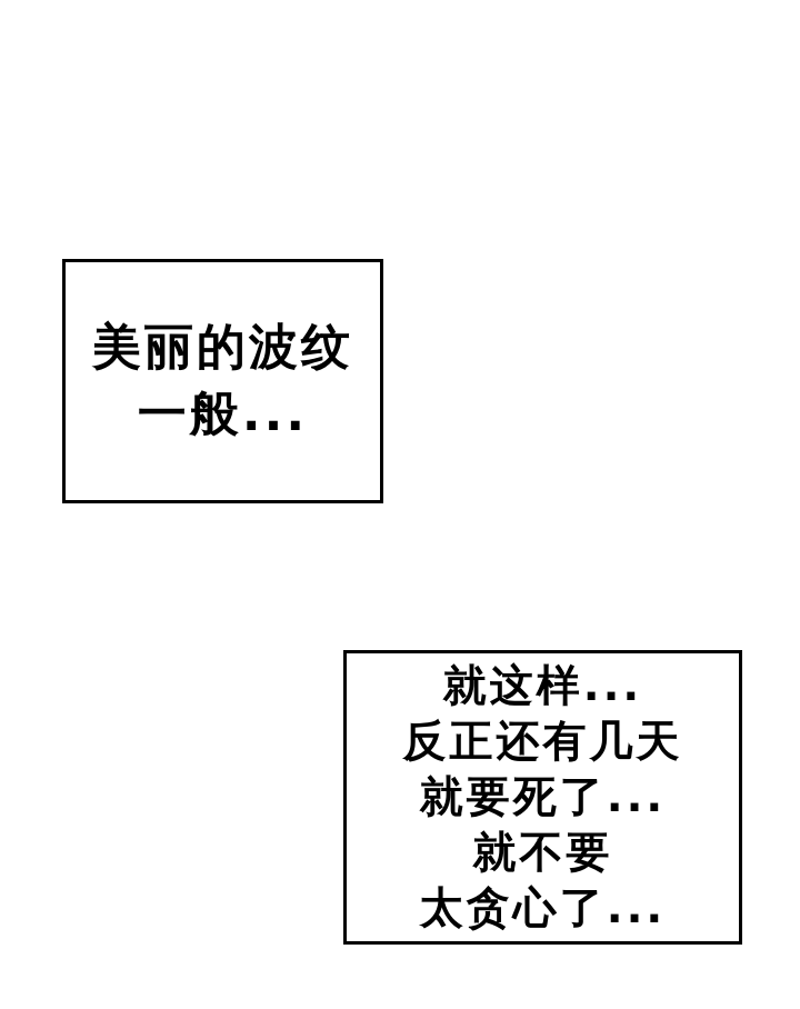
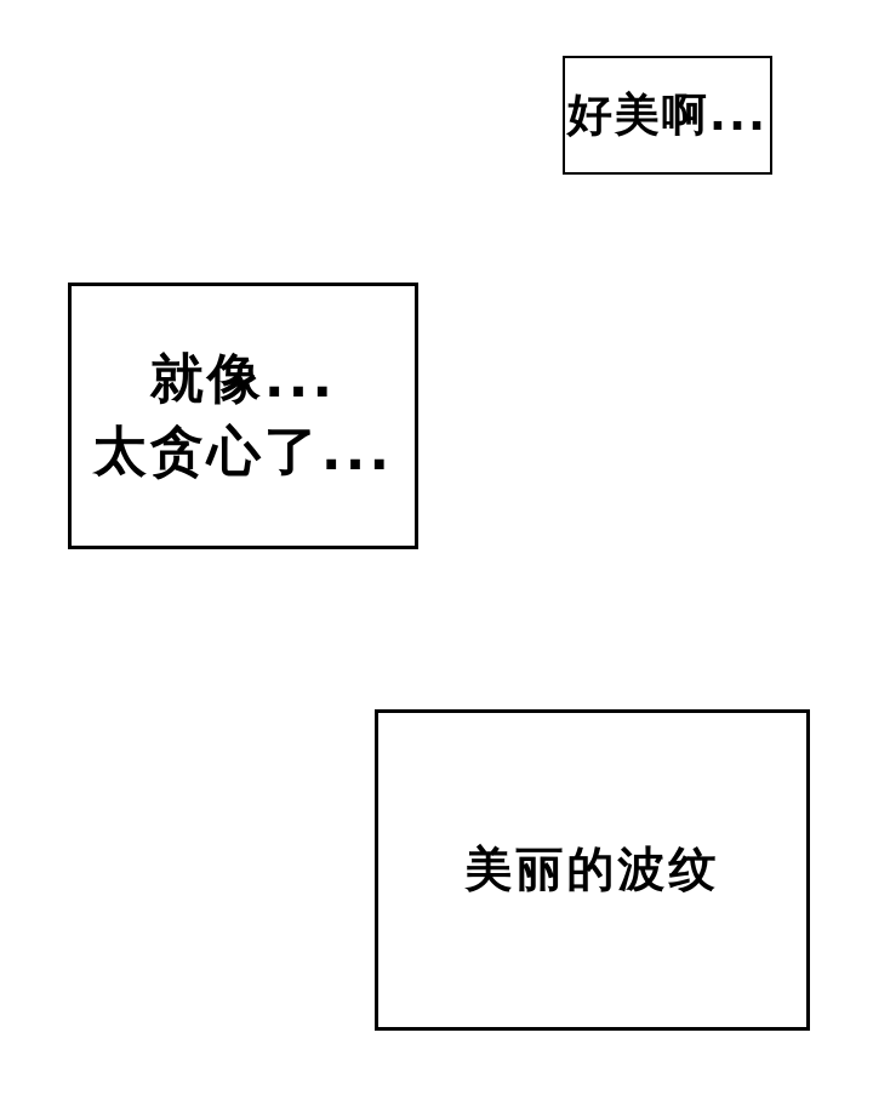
+ 好美啊...
+ 就像...
- 美丽的波纹
+ 太贪心了...
- 一般...
- 就这样...
- 反正还有几天
- 就要死了...
- 就不要
- 太贪心了...
+ 美丽的波纹
